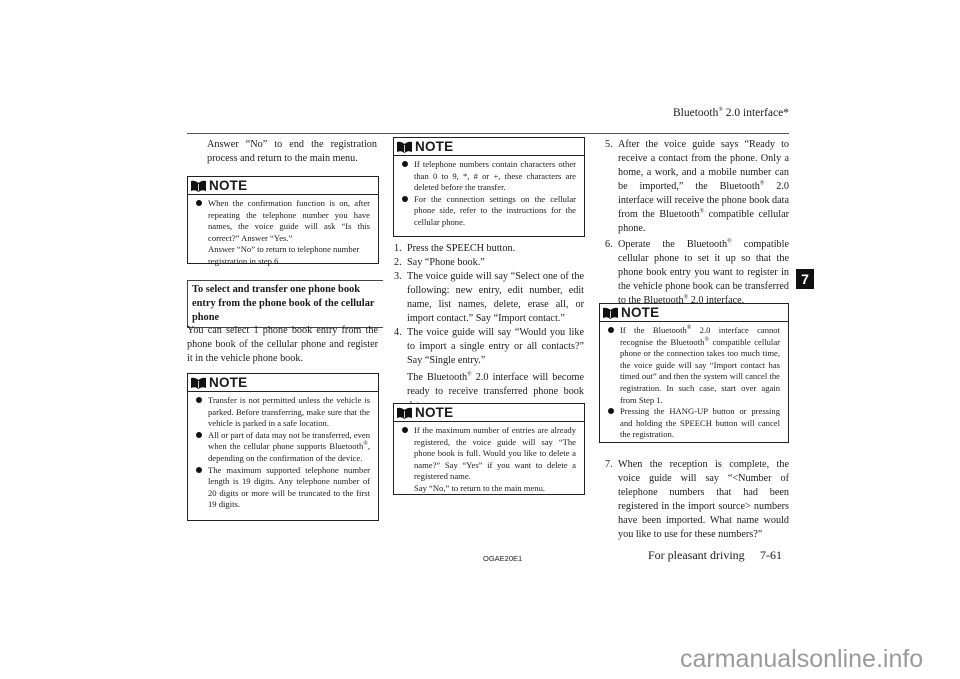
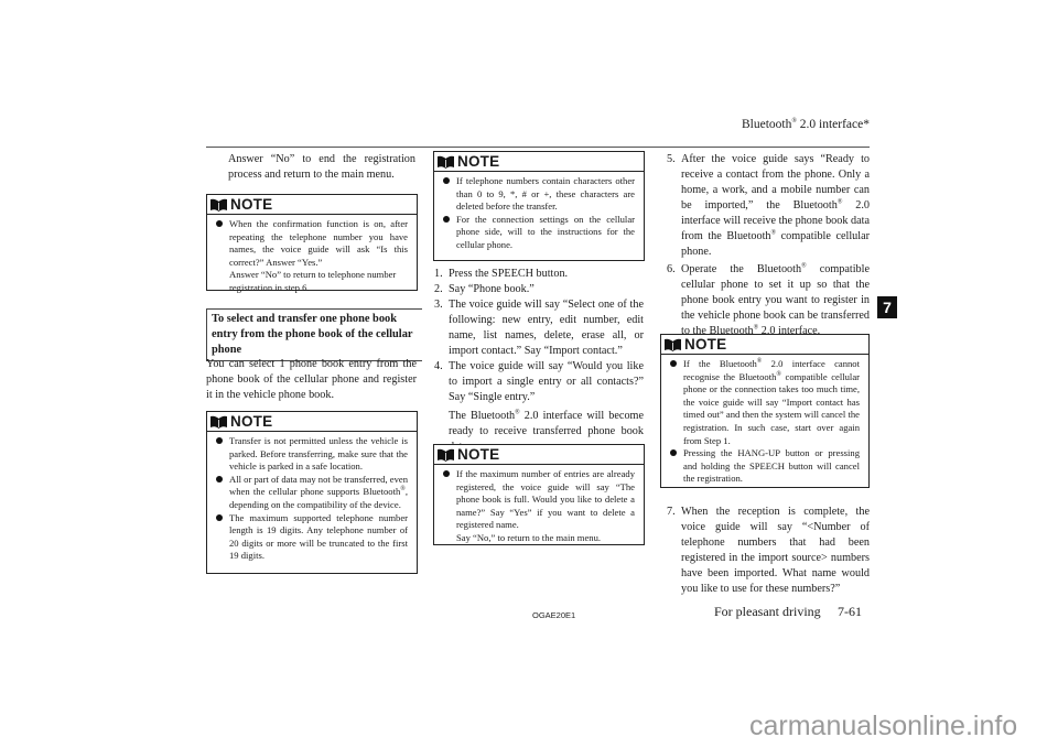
  Bluetooth 2.0 interface*
  7
  Answer “No” to end the registration process and return to the main menu.
  NOTE
  When the confirmation function is on, after repeating the telephone number you have names, the voice guide will ask “Is this correct?” Answer “Yes.”
  Answer “No” to return to telephone number registration in step 6.
  To select and transfer one phone book entry from the phone book of the cellular phone
  You can select 1 phone book entry from the phone book of the cellular phone and register it in the vehicle phone book.
  NOTE
  Transfer is not permitted unless the vehicle is parked. Before transferring, make sure that the vehicle is parked in a safe location.
- All or part of data may not be transferred, even when the cellular phone supports Bluetooth , depending on the confirmation of the device.
+ All or part of data may not be transferred, even when the cellular phone supports Bluetooth , depending on the compatibility of the device.
  The maximum supported telephone number length is 19 digits. Any telephone number of 20 digits or more will be truncated to the first 19 digits.
  NOTE
  If telephone numbers contain characters other than 0 to 9, *, # or +, these characters are deleted before the transfer.
- For the connection settings on the cellular phone side, refer to the instructions for the cellular phone.
+ For the connection settings on the cellular phone side, will to the instructions for the cellular phone.
  1.
  Press the SPEECH button.
  2.
  Say “Phone book.”
  3.
  The voice guide will say “Select one of the following: new entry, edit number, edit name, list names, delete, erase all, or import contact.” Say “Import contact.”
  4.
  The voice guide will say “Would you like to import a single entry or all contacts?” Say “Single entry.”
  The Bluetooth 2.0 interface will become ready to receive transferred phone book
  NOTE
  If the maximum number of entries are already registered, the voice guide will say “The phone book is full. Would you like to delete a name?” Say “Yes” if you want to delete a registered name.
  Say “No,” to return to the main menu.
  5.
  After the voice guide says “Ready to receive a contact from the phone. Only a home, a work, and a mobile number can be imported,” the Bluetooth 2.0 interface will receive the phone book data from the Bluetooth compatible cellular phone.
  6.
  Operate the Bluetooth compatible cellular phone to set it up so that the phone book entry you want to register in the vehicle phone book can be transferred to the Bluetooth 2.0 interface.
  NOTE
  If the Bluetooth 2.0 interface cannot recognise the Bluetooth compatible cellular phone or the connection takes too much time, the voice guide will say “Import contact has timed out” and then the system will cancel the registration. In such case, start over again from Step 1.
  Pressing the HANG-UP button or pressing and holding the SPEECH button will cancel the registration.
  7.
  When the reception is complete, the voice guide will say “<Number of telephone numbers that had been registered in the import source> numbers have been imported. What name would you like to use for these numbers?”
  OGAE20E1
  For pleasant driving
  7-61
  carmanualsonline.info
